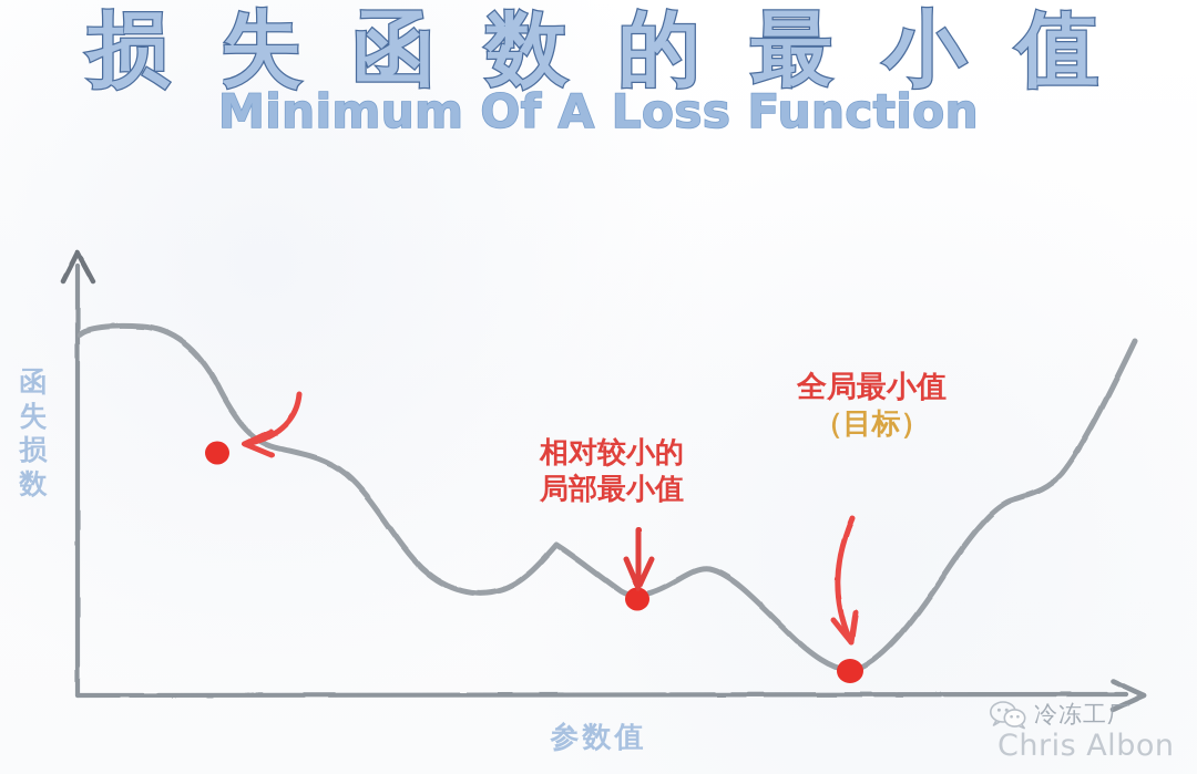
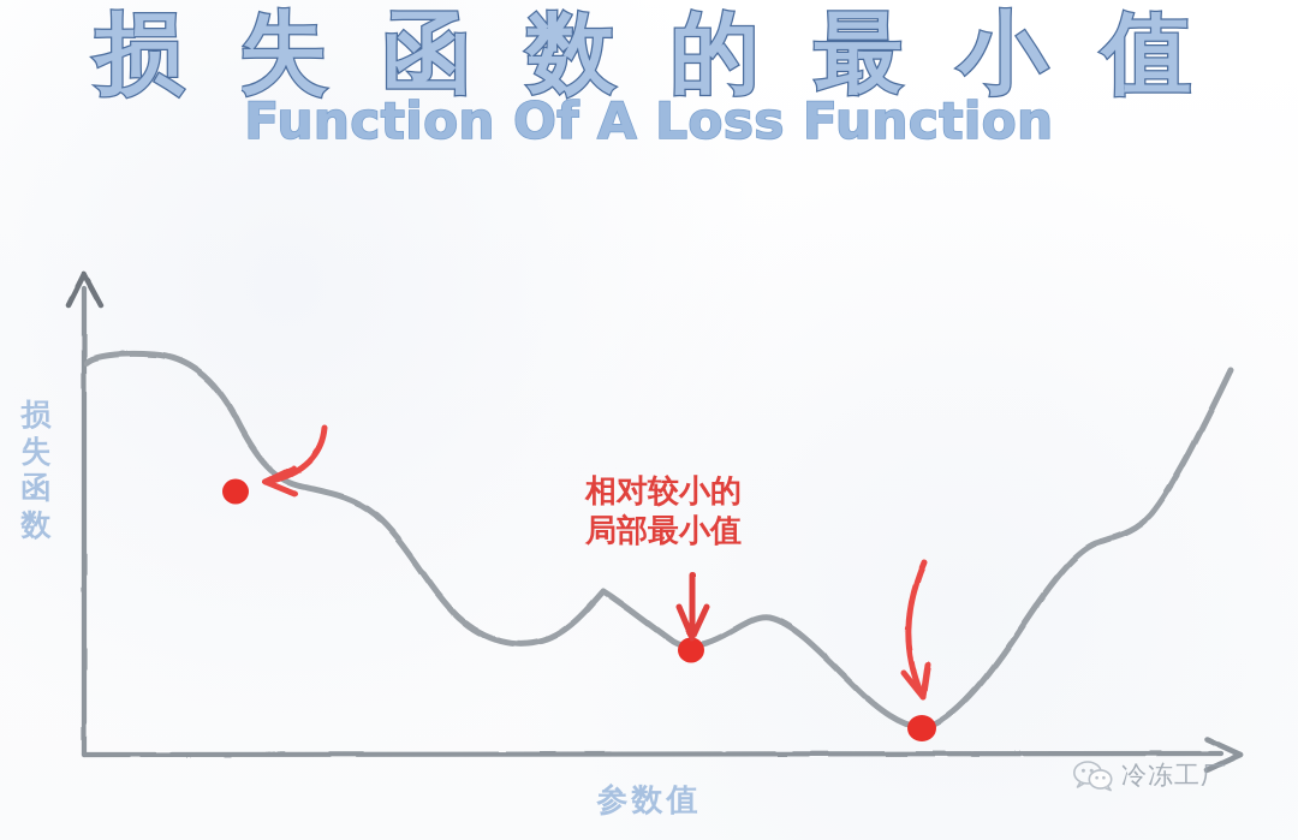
  损 失 函 数 的 最 小 值
- Minimum Of A Loss Function
+ Function Of A Loss Function
  相对较小的
  局部最小值
- 全局最小值
- （目标）
- 函
+ 损
  失
- 损
+ 函
  数
  参数值
  冷冻工厂
- Chris Albon
